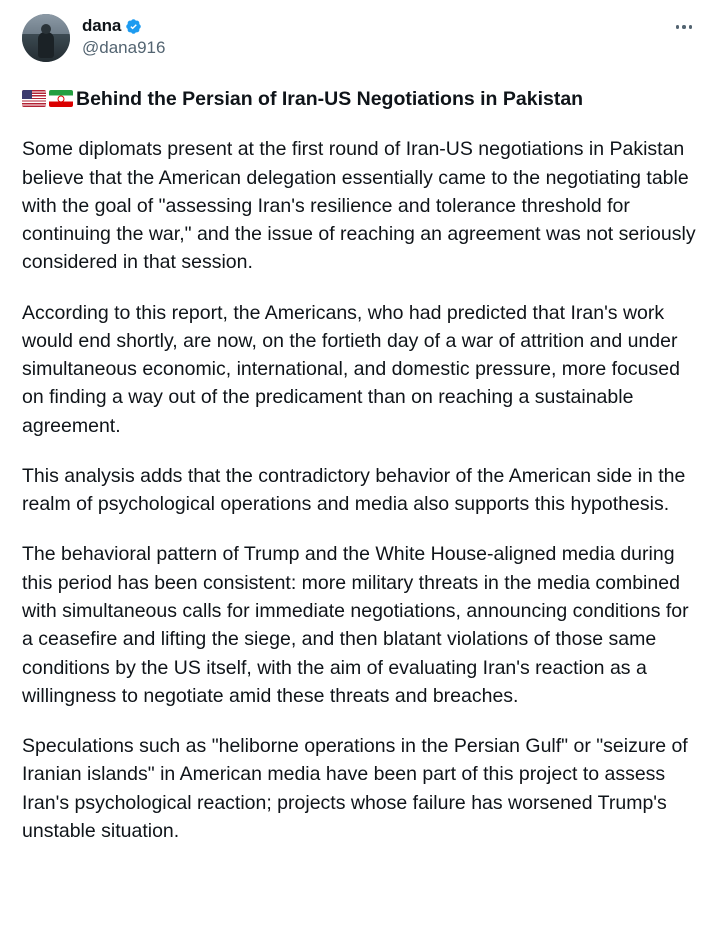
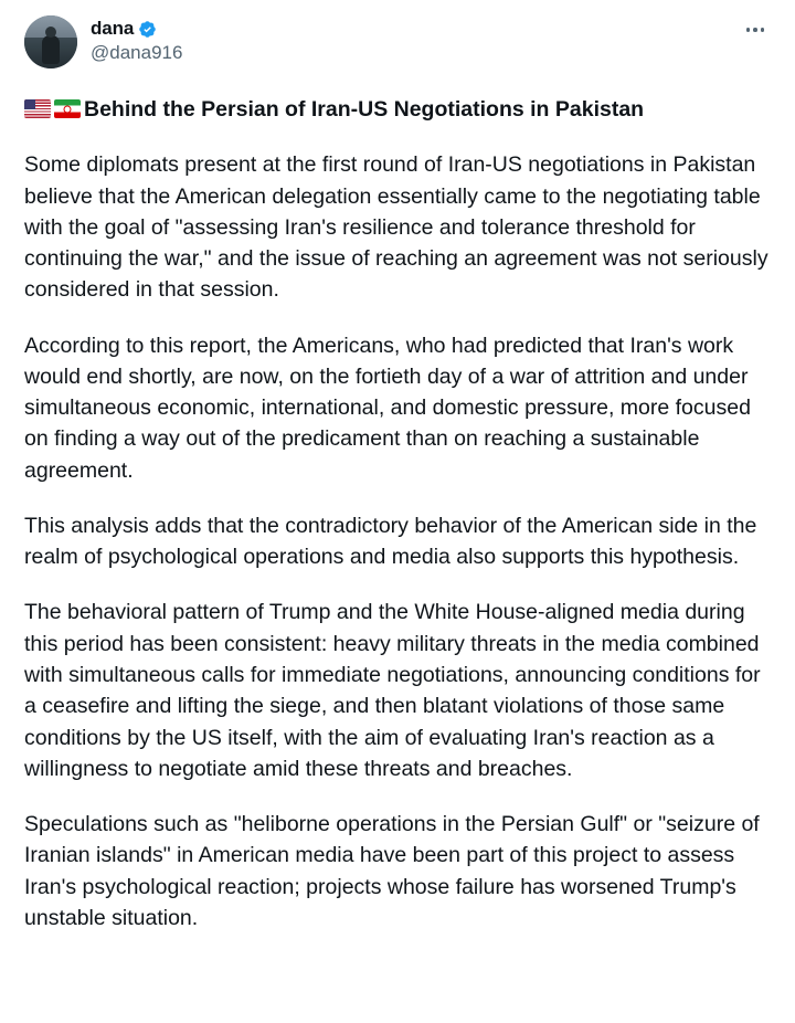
  dana
  @dana916
  Behind the Persian of Iran-US Negotiations in Pakistan
  Some diplomats present at the first round of Iran-US negotiations in Pakistan believe that the American delegation essentially came to the negotiating table with the goal of "assessing Iran's resilience and tolerance threshold for continuing the war," and the issue of reaching an agreement was not seriously considered in that session.
  According to this report, the Americans, who had predicted that Iran's work would end shortly, are now, on the fortieth day of a war of attrition and under simultaneous economic, international, and domestic pressure, more focused on finding a way out of the predicament than on reaching a sustainable agreement.
  This analysis adds that the contradictory behavior of the American side in the realm of psychological operations and media also supports this hypothesis.
- The behavioral pattern of Trump and the White House-aligned media during this period has been consistent: more military threats in the media combined with simultaneous calls for immediate negotiations, announcing conditions for a ceasefire and lifting the siege, and then blatant violations of those same conditions by the US itself, with the aim of evaluating Iran's reaction as a willingness to negotiate amid these threats and breaches.
+ The behavioral pattern of Trump and the White House-aligned media during this period has been consistent: heavy military threats in the media combined with simultaneous calls for immediate negotiations, announcing conditions for a ceasefire and lifting the siege, and then blatant violations of those same conditions by the US itself, with the aim of evaluating Iran's reaction as a willingness to negotiate amid these threats and breaches.
  Speculations such as "heliborne operations in the Persian Gulf" or "seizure of Iranian islands" in American media have been part of this project to assess Iran's psychological reaction; projects whose failure has worsened Trump's unstable situation.
